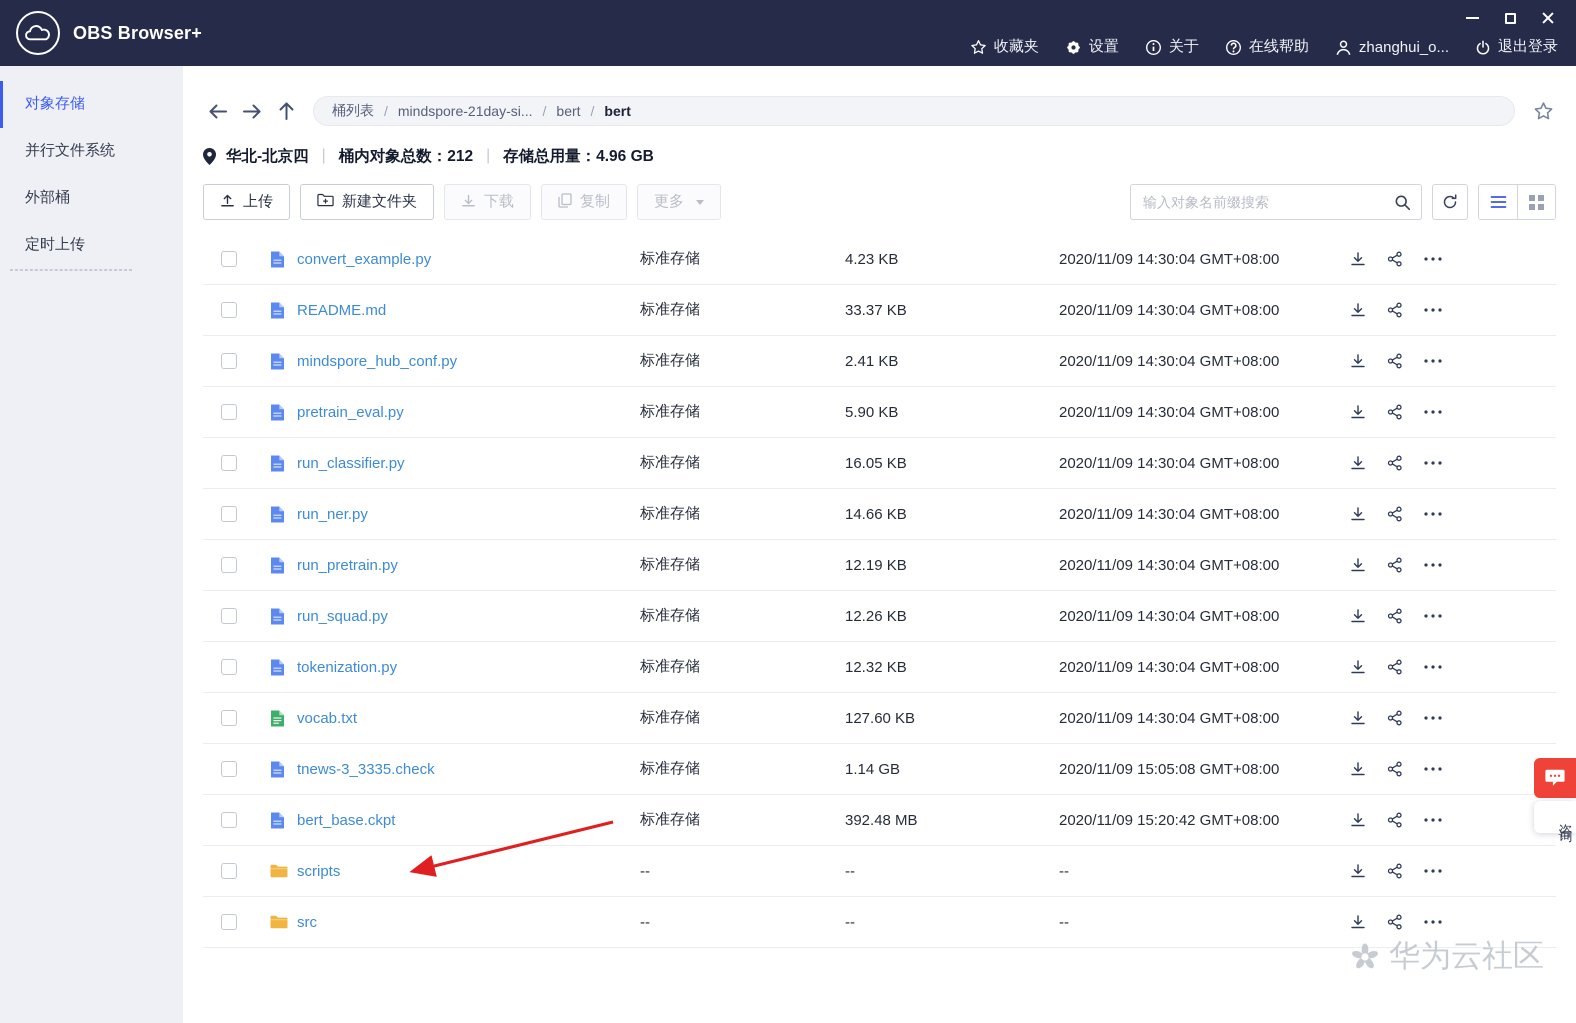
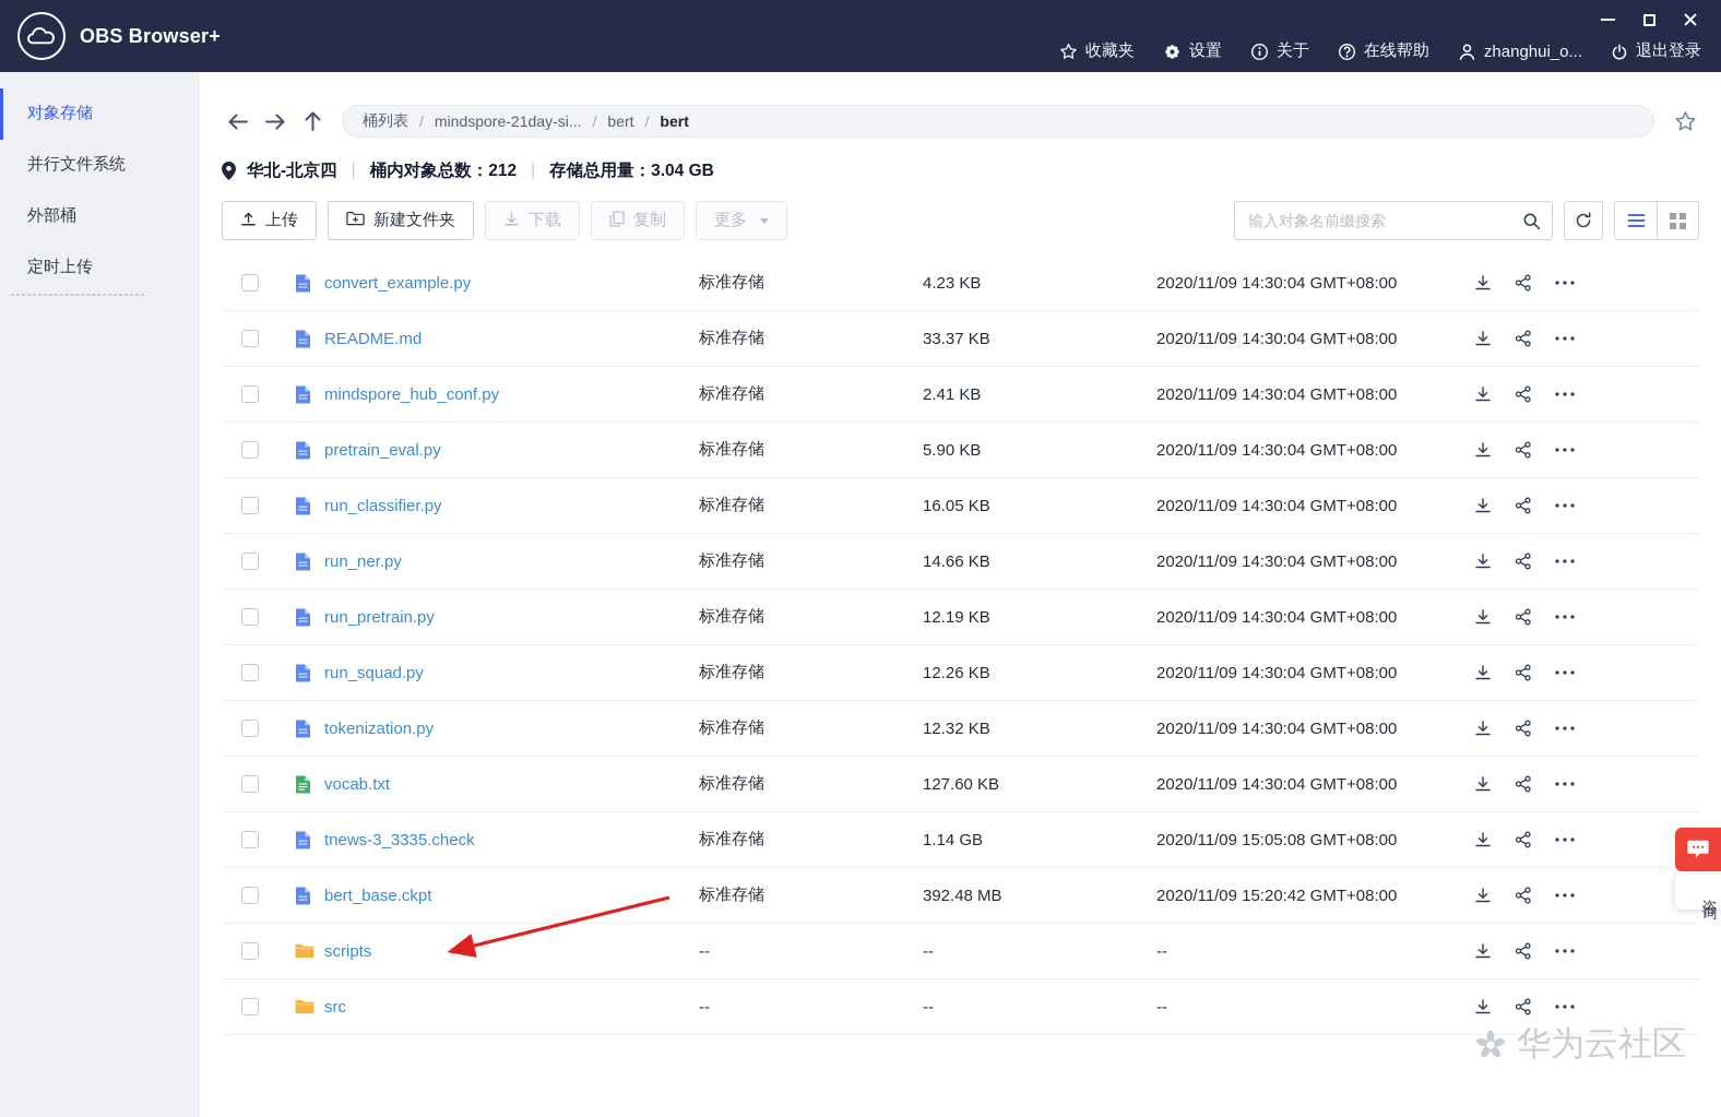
  OBS Browser+
  收藏夹
  设置
  关于
  在线帮助
  zhanghui_o...
  退出登录
  对象存储
  并行文件系统
  外部桶
  定时上传
  桶列表
  /
  mindspore-21day-si...
  /
  bert
  /
  bert
  华北-北京四
  |
  桶内对象总数：212
  |
- 存储总用量：4.96 GB
+ 存储总用量：3.04 GB
  上传
  新建文件夹
  下载
  复制
  更多
  输入对象名前缀搜索
  convert_example.py
  标准存储
  4.23 KB
  2020/11/09 14:30:04 GMT+08:00
  README.md
  标准存储
  33.37 KB
  2020/11/09 14:30:04 GMT+08:00
  mindspore_hub_conf.py
  标准存储
  2.41 KB
  2020/11/09 14:30:04 GMT+08:00
  pretrain_eval.py
  标准存储
  5.90 KB
  2020/11/09 14:30:04 GMT+08:00
  run_classifier.py
  标准存储
  16.05 KB
  2020/11/09 14:30:04 GMT+08:00
  run_ner.py
  标准存储
  14.66 KB
  2020/11/09 14:30:04 GMT+08:00
  run_pretrain.py
  标准存储
  12.19 KB
  2020/11/09 14:30:04 GMT+08:00
  run_squad.py
  标准存储
  12.26 KB
  2020/11/09 14:30:04 GMT+08:00
  tokenization.py
  标准存储
  12.32 KB
  2020/11/09 14:30:04 GMT+08:00
  vocab.txt
  标准存储
  127.60 KB
  2020/11/09 14:30:04 GMT+08:00
  tnews-3_3335.check
  标准存储
  1.14 GB
  2020/11/09 15:05:08 GMT+08:00
  bert_base.ckpt
  标准存储
  392.48 MB
  2020/11/09 15:20:42 GMT+08:00
  scripts
  --
  --
  --
  src
  --
  --
  --
  华为云社区
